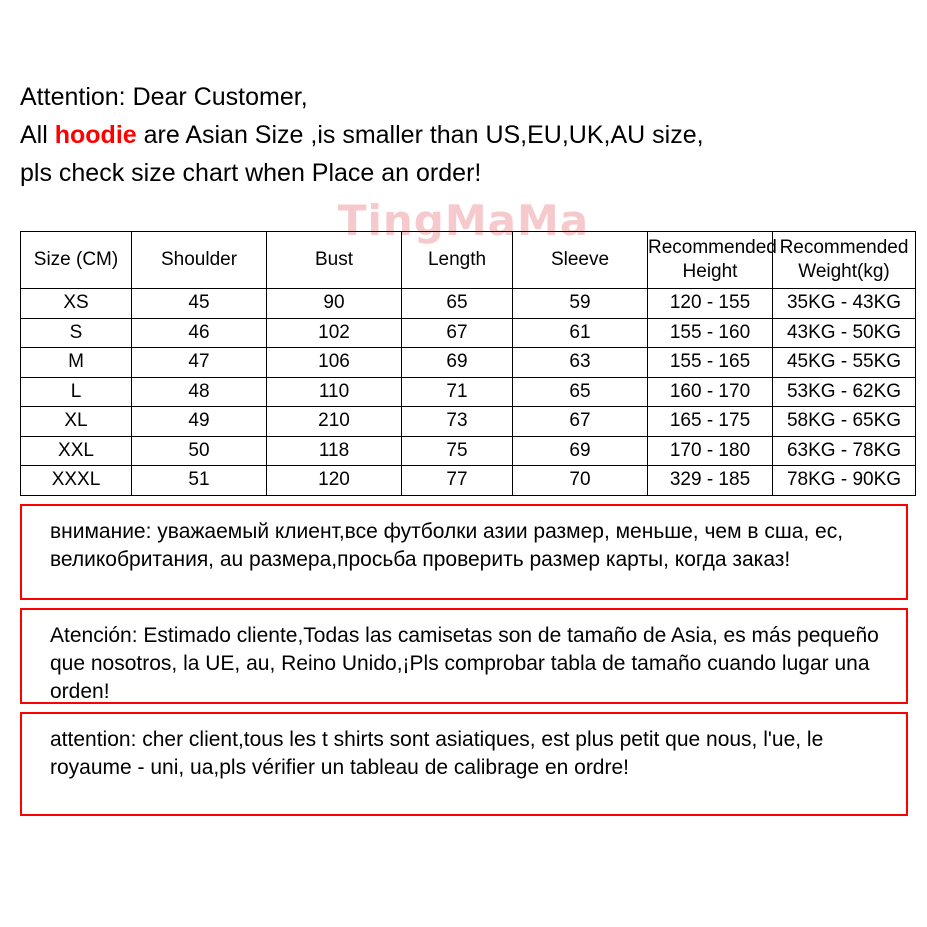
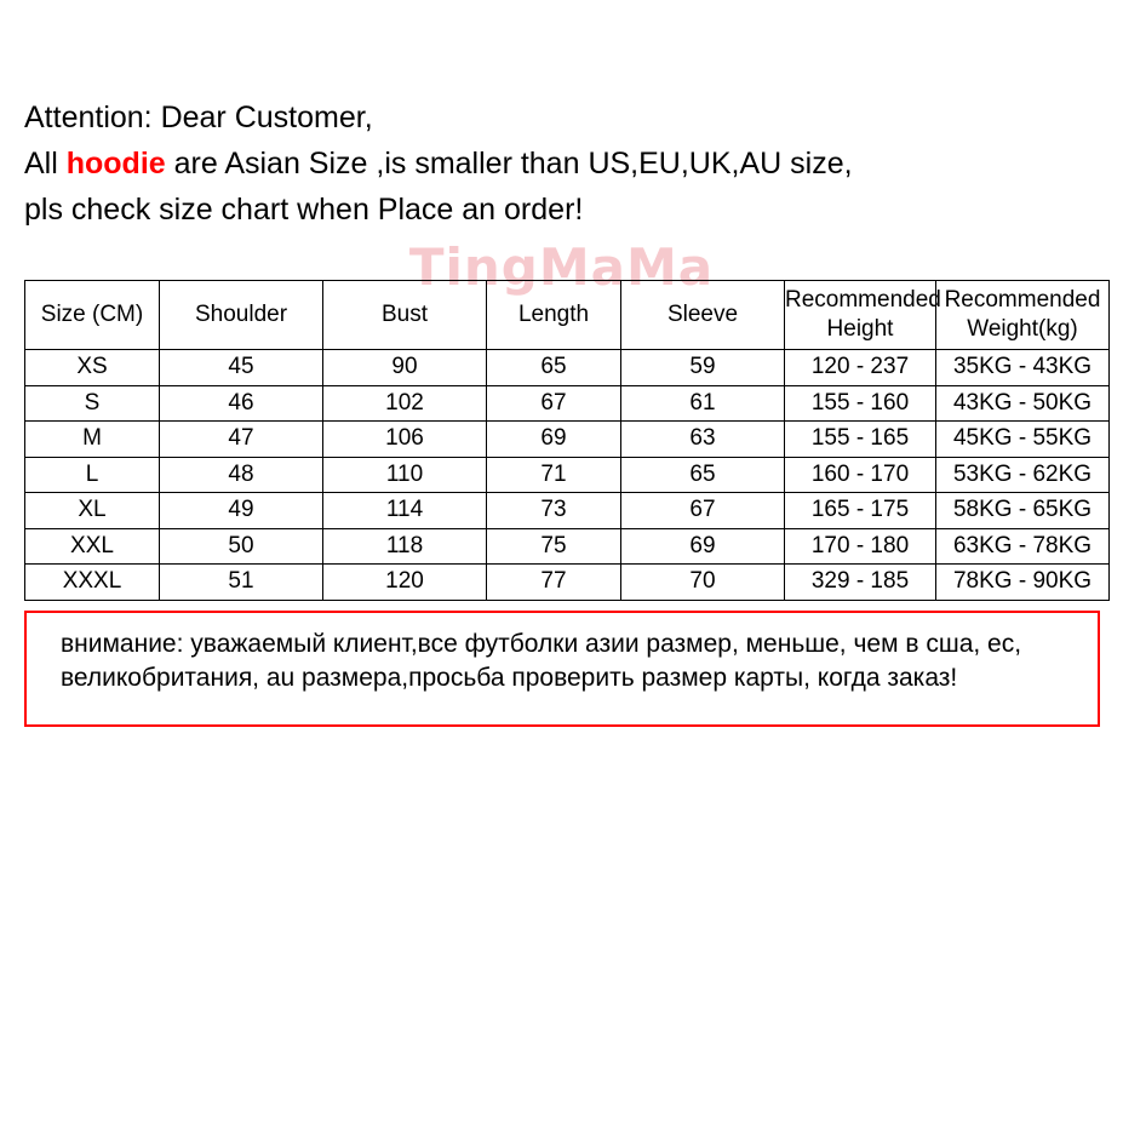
  Attention: Dear Customer,
  All hoodie are Asian Size ,is smaller than US,EU,UK,AU size,
  pls check size chart when Place an order!
  TingMaMa
  Size (CM)	Shoulder	Bust	Length	Sleeve	Recommended Height	Recommended Weight(kg)
- XS	45	90	65	59	120 - 155	35KG - 43KG
+ XS	45	90	65	59	120 - 237	35KG - 43KG
  S	46	102	67	61	155 - 160	43KG - 50KG
  M	47	106	69	63	155 - 165	45KG - 55KG
  L	48	110	71	65	160 - 170	53KG - 62KG
- XL	49	210	73	67	165 - 175	58KG - 65KG
+ XL	49	114	73	67	165 - 175	58KG - 65KG
  XXL	50	118	75	69	170 - 180	63KG - 78KG
  XXXL	51	120	77	70	329 - 185	78KG - 90KG
  внимание: уважаемый клиент,все футболки азии размер, меньше, чем в сша, ес, великобритания, au размера,просьба проверить размер карты, когда заказ!
- Atención: Estimado cliente,Todas las camisetas son de tamaño de Asia, es más pequeño que nosotros, la UE, au, Reino Unido,¡Pls comprobar tabla de tamaño cuando lugar una orden!
- attention: cher client,tous les t shirts sont asiatiques, est plus petit que nous, l'ue, le royaume - uni, ua,pls vérifier un tableau de calibrage en ordre!
